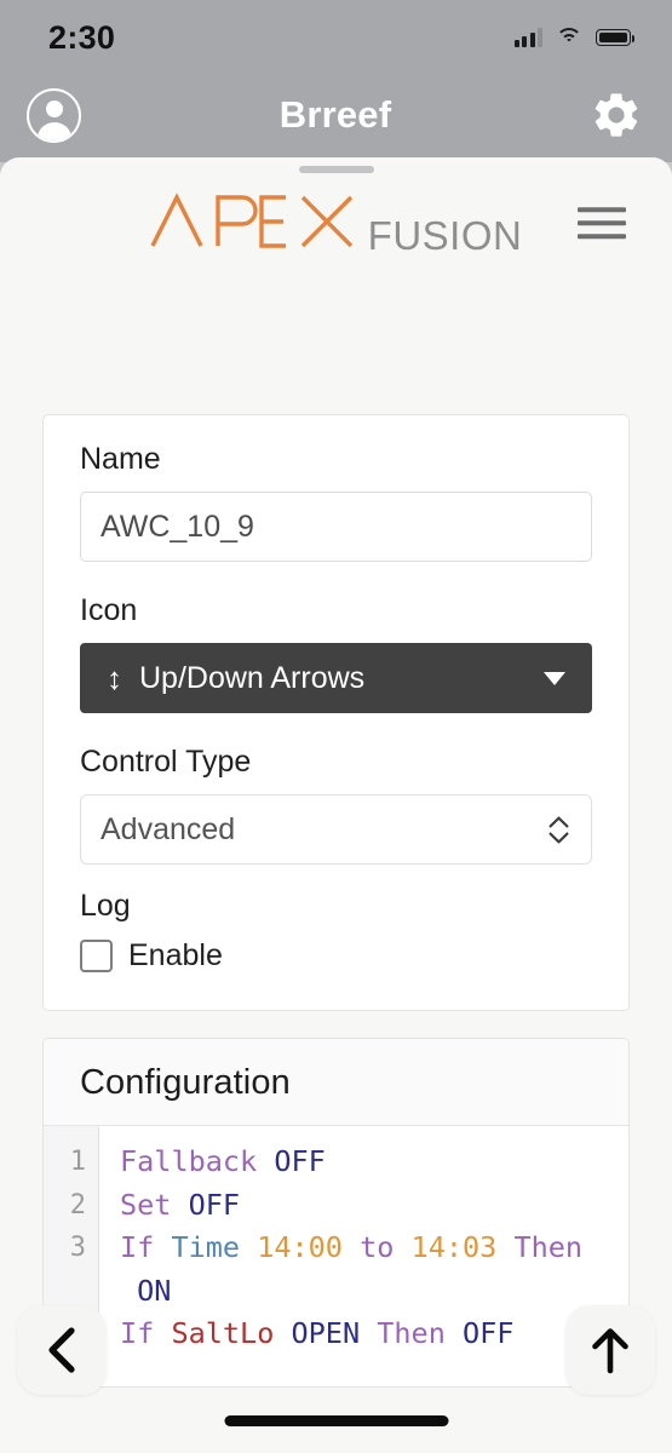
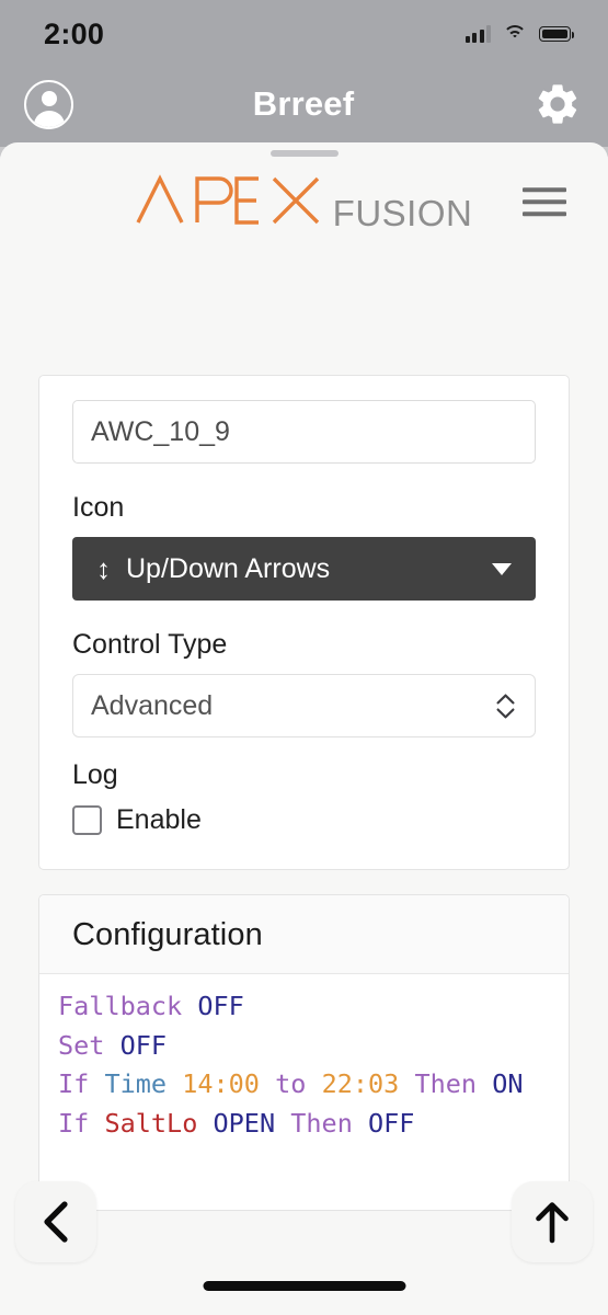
- 2:30
+ 2:00
  Brreef
  FUSION
- Name
  AWC_10_9
  Icon
  ↕
  Up/Down Arrows
  Control Type
  Advanced
  Log
  Enable
  Configuration
- 1
- 2
- 3
  Fallback OFF
  Set OFF
- If Time 14:00 to 14:03 Then ON
+ If Time 14:00 to 22:03 Then ON
  If SaltLo OPEN Then OFF
